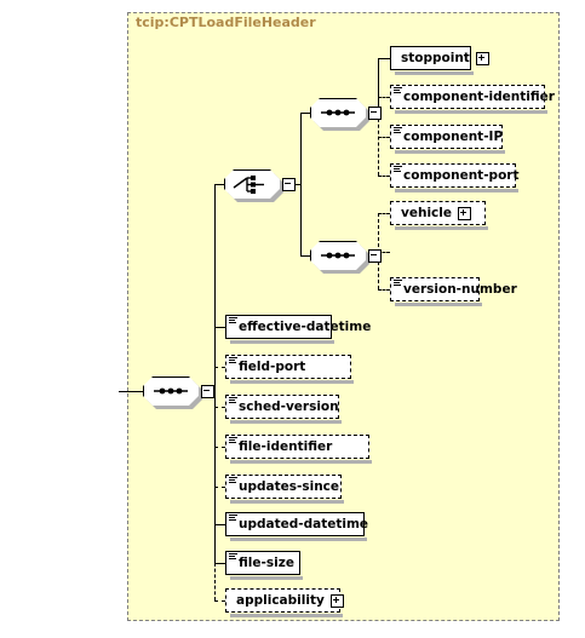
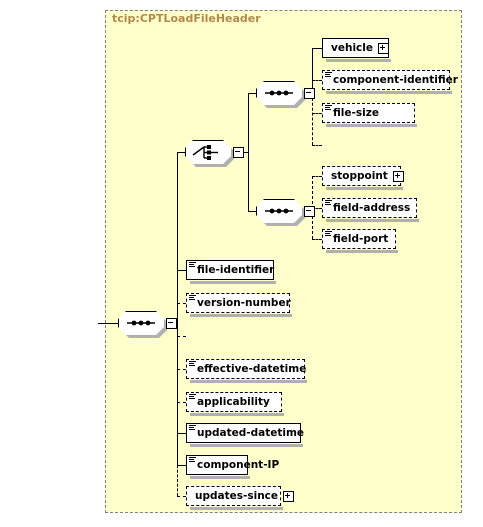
  tcip:CPTLoadFileHeader
- stoppoint
+ vehicle
  component-identifier
- component-IP
+ file-size
- component-port
- vehicle
+ stoppoint
+ field-address
- version-number
+ field-port
- effective-datetime
+ file-identifier
- field-port
+ version-number
- sched-version
- file-identifier
+ effective-datetime
- updates-since
+ applicability
  updated-datetime
- file-size
+ component-IP
- applicability
+ updates-since
